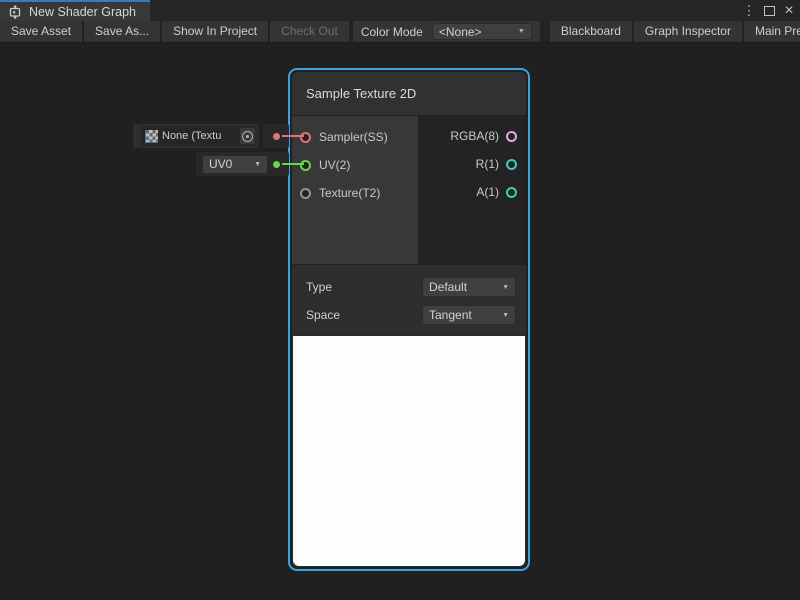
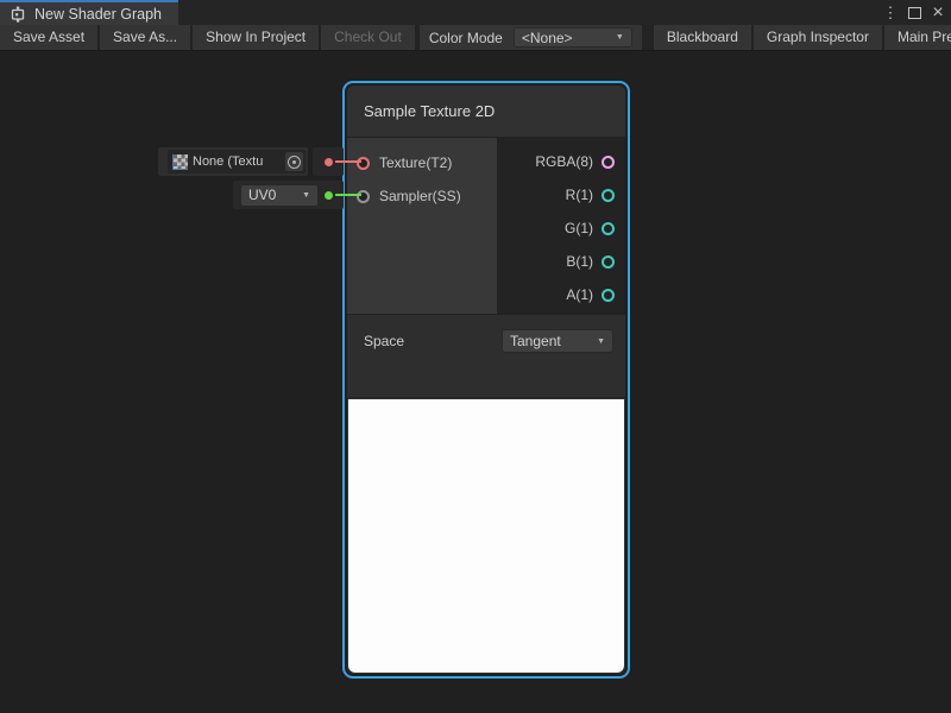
  New Shader Graph
  ⋮
  ×
  Save Asset
  Save As...
  Show In Project
  Check Out
  Color Mode
  <None>
  Blackboard
  Graph Inspector
  None (Textu
  UV0
  Sample Texture 2D
- Sampler(SS)
+ Texture(T2)
- UV(2)
- Texture(T2)
+ Sampler(SS)
  RGBA(8)
  R(1)
+ G(1)
+ B(1)
  A(1)
- Type
- Default
  Space
  Tangent
